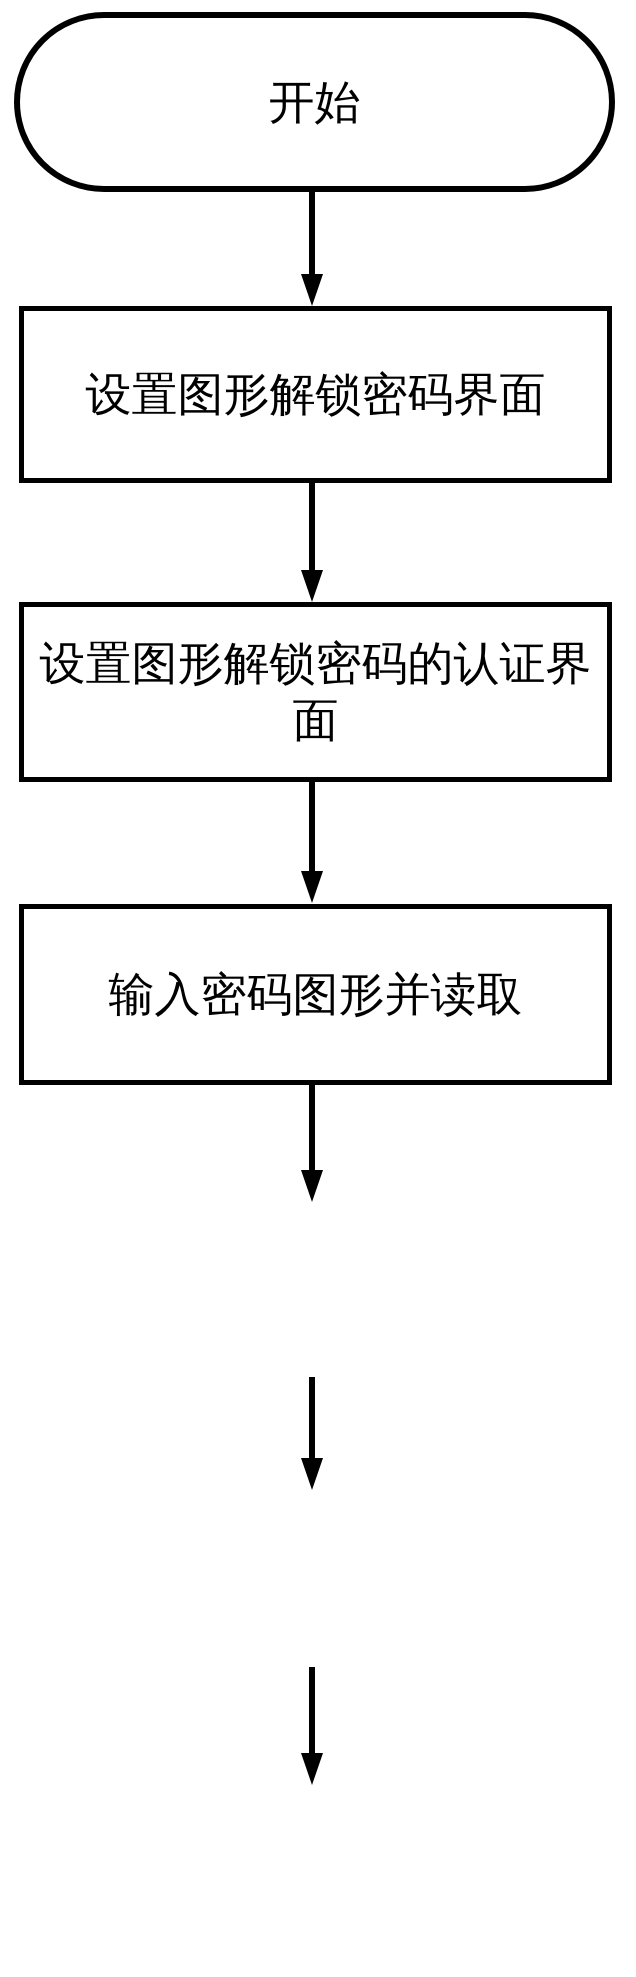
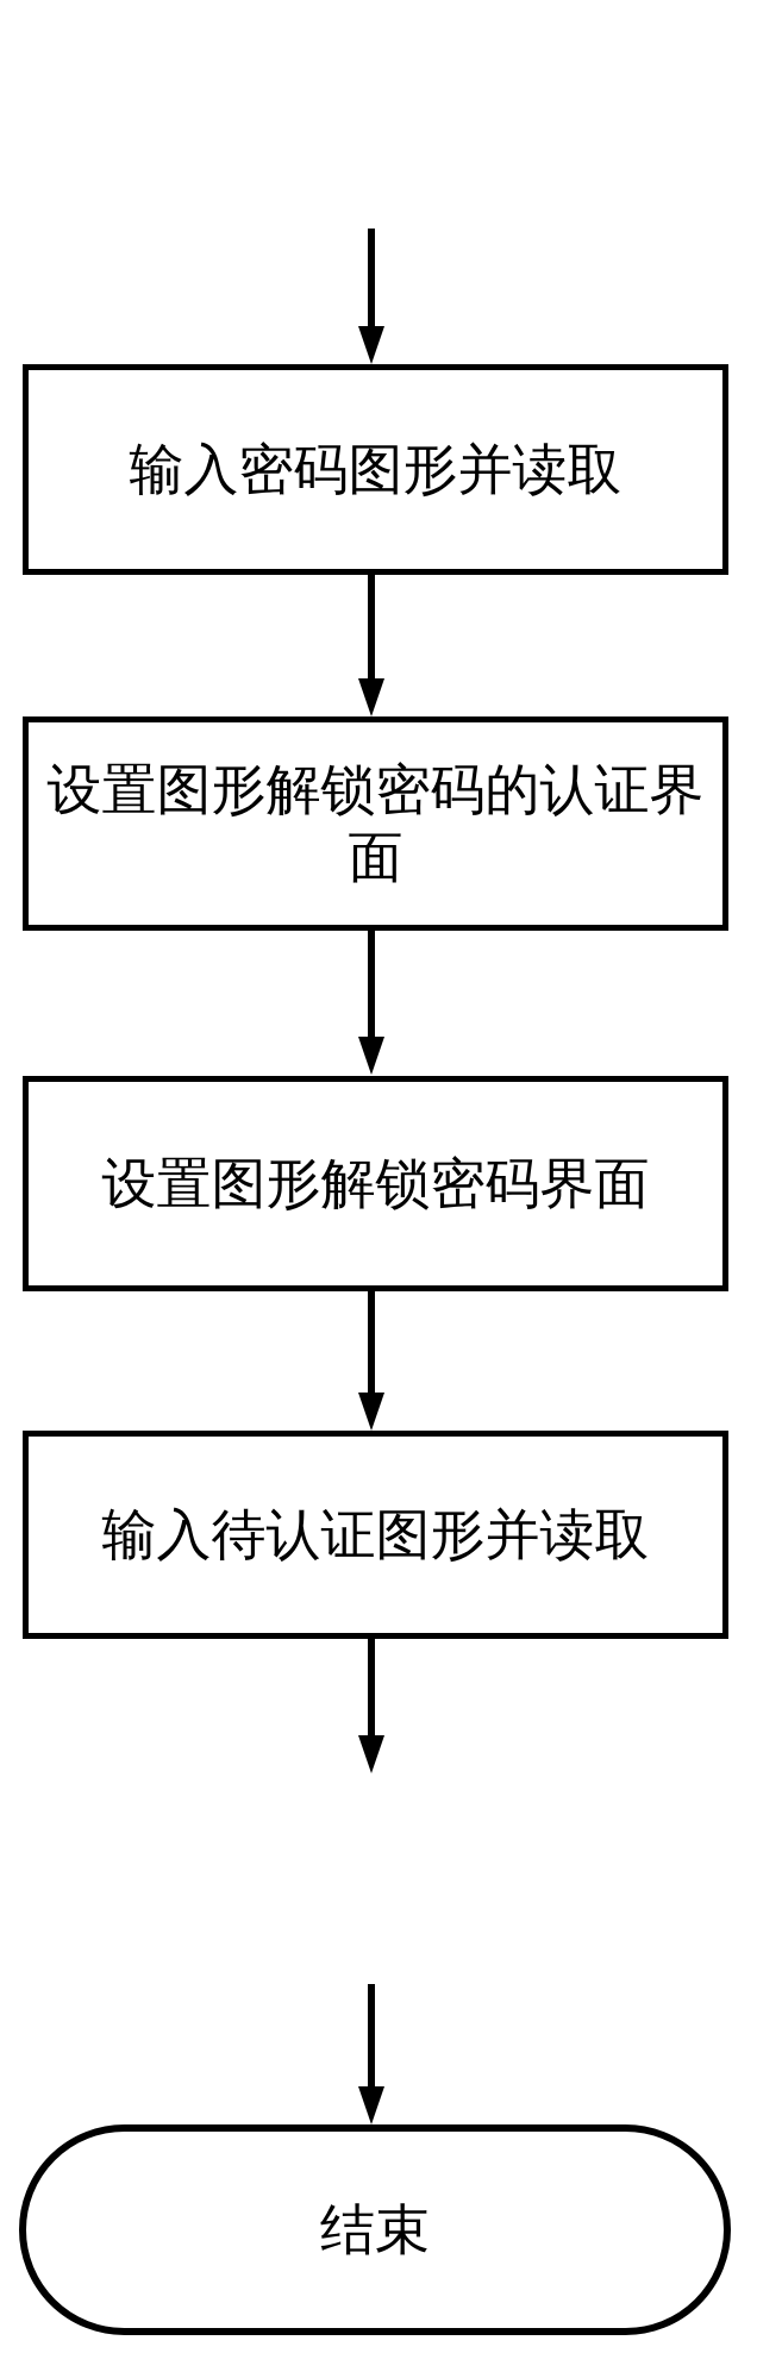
- 开始
- 设置图形解锁密码界面
+ 输入密码图形并读取
  设置图形解锁密码的认证界面
- 输入密码图形并读取
+ 设置图形解锁密码界面
+ 输入待认证图形并读取
+ 结束
